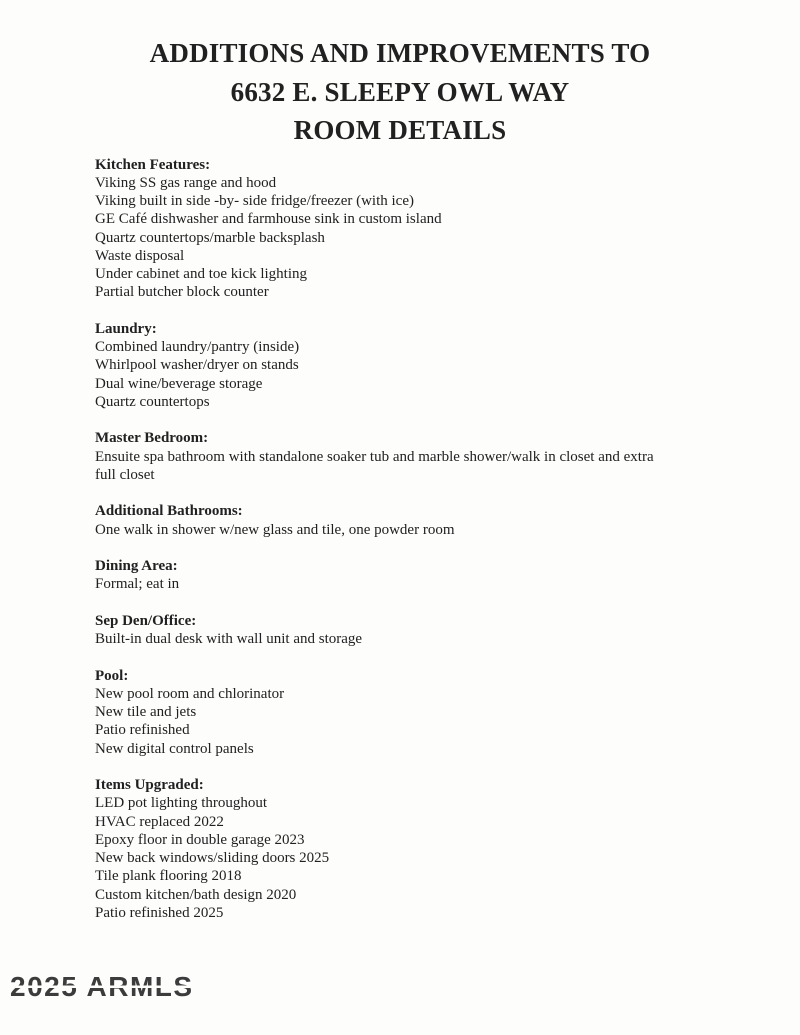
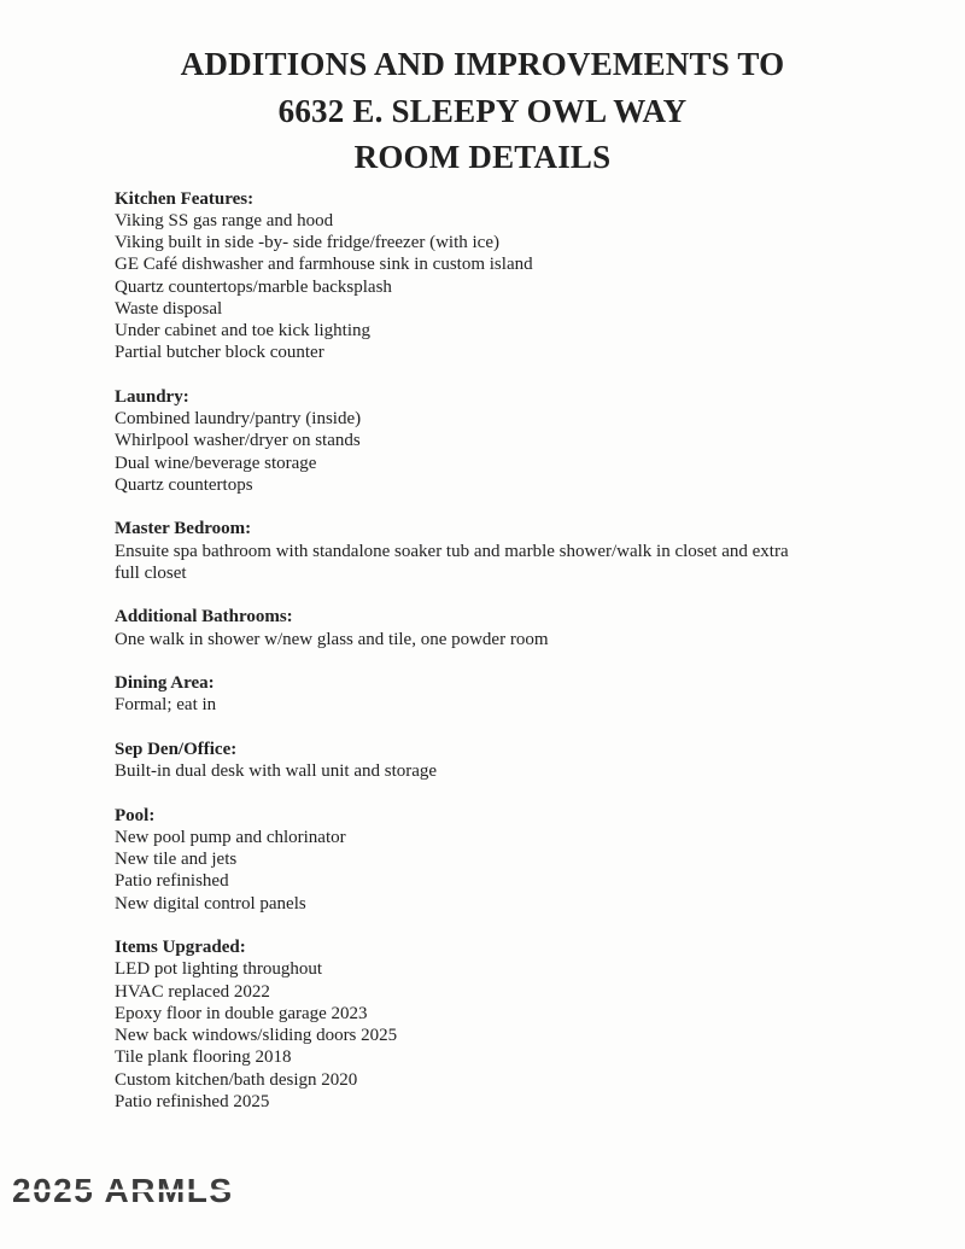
  ADDITIONS AND IMPROVEMENTS TO
  6632 E. SLEEPY OWL WAY
  ROOM DETAILS
  Kitchen Features:
  Viking SS gas range and hood
  Viking built in side -by- side fridge/freezer (with ice)
  GE Café dishwasher and farmhouse sink in custom island
  Quartz countertops/marble backsplash
  Waste disposal
  Under cabinet and toe kick lighting
  Partial butcher block counter
  Laundry:
  Combined laundry/pantry (inside)
  Whirlpool washer/dryer on stands
  Dual wine/beverage storage
  Quartz countertops
  Master Bedroom:
  Ensuite spa bathroom with standalone soaker tub and marble shower/walk in closet and extra full closet
  Additional Bathrooms:
  One walk in shower w/new glass and tile, one powder room
  Dining Area:
  Formal; eat in
  Sep Den/Office:
  Built-in dual desk with wall unit and storage
  Pool:
- New pool room and chlorinator
+ New pool pump and chlorinator
  New tile and jets
  Patio refinished
  New digital control panels
  Items Upgraded:
  LED pot lighting throughout
  HVAC replaced 2022
  Epoxy floor in double garage 2023
  New back windows/sliding doors 2025
  Tile plank flooring 2018
  Custom kitchen/bath design 2020
  Patio refinished 2025
  2025 ARMLS
